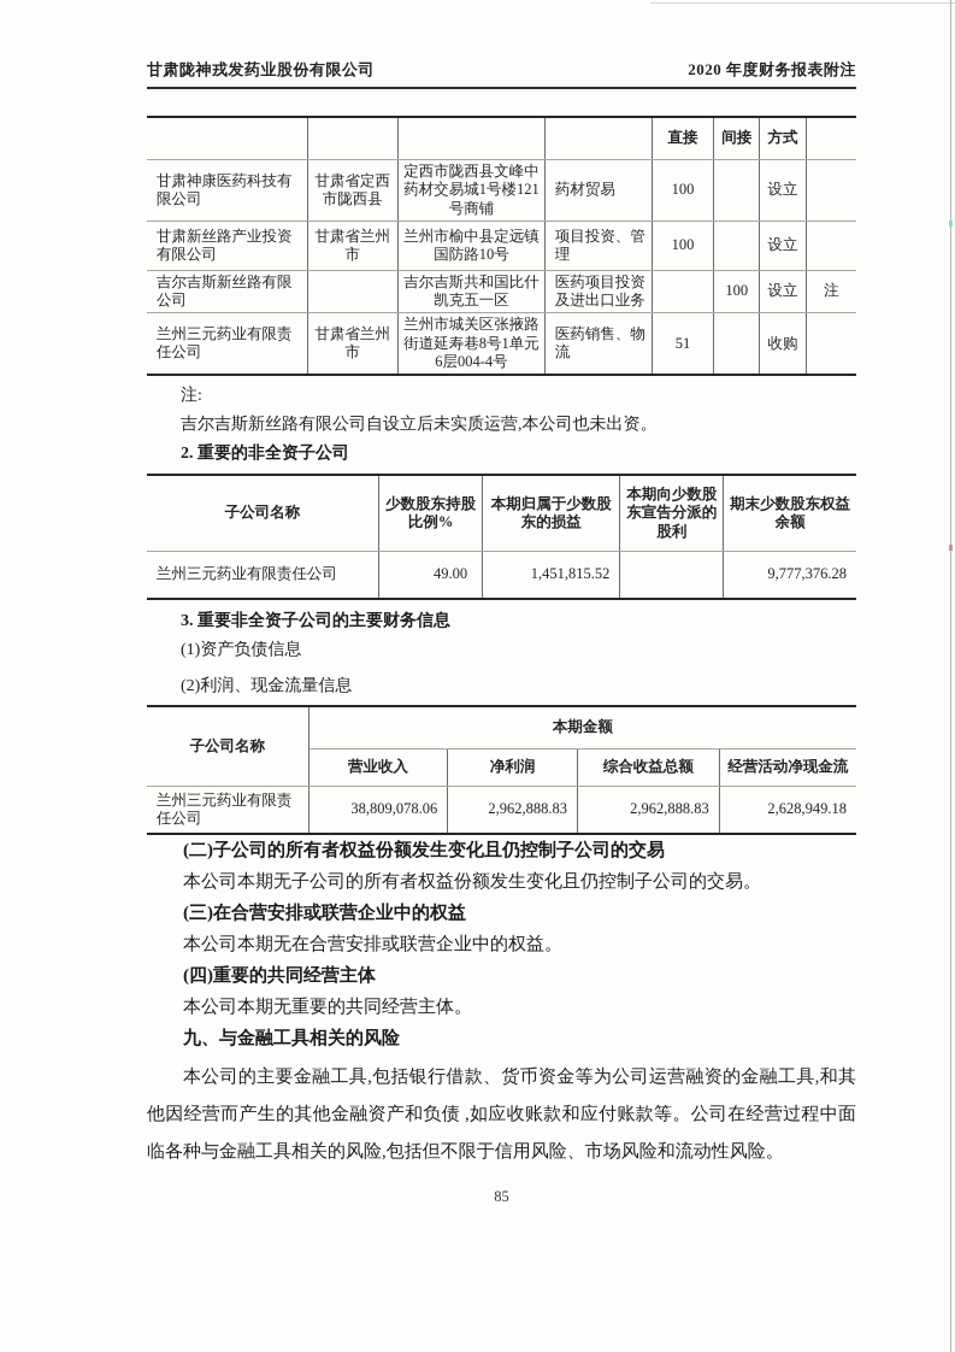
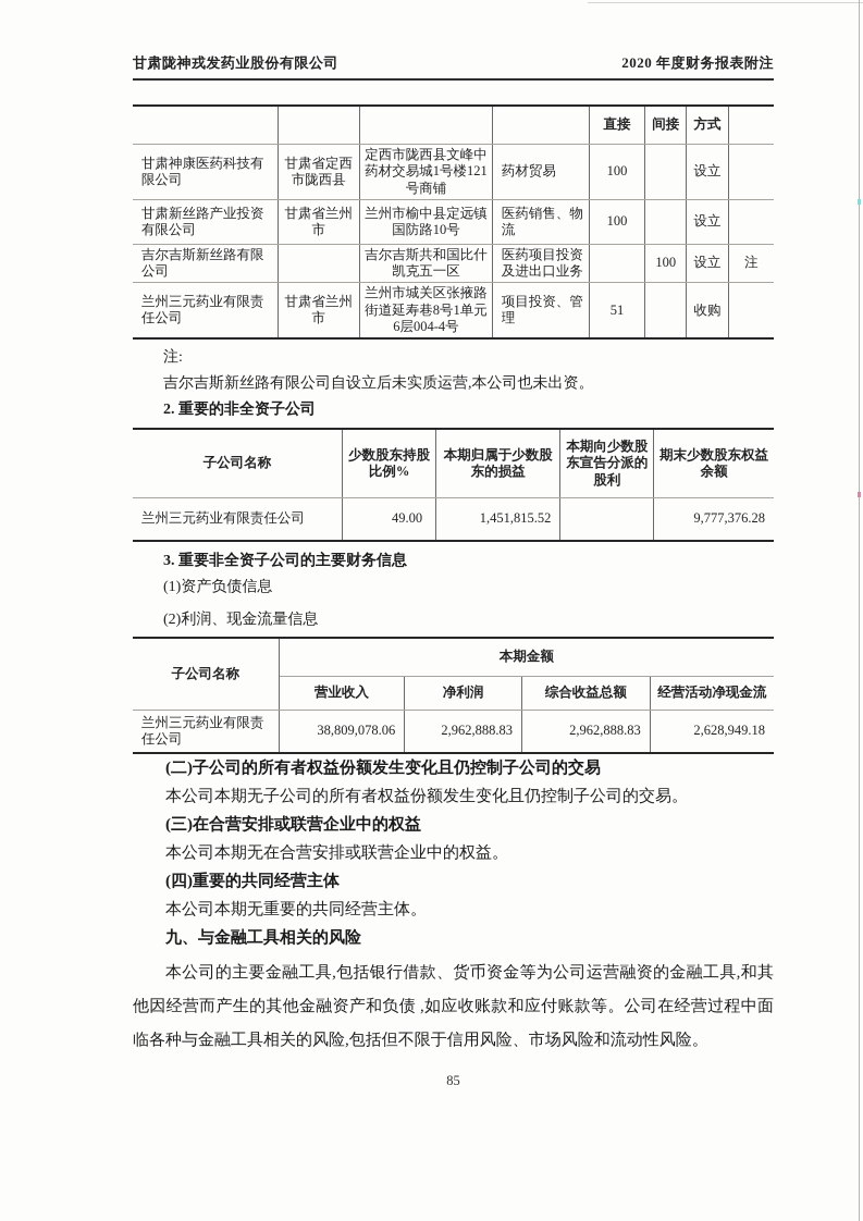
  甘肃陇神戎发药业股份有限公司
  2020 年度财务报表附注
  				直接	间接	方式
  甘肃神康医药科技有限公司	甘肃省定西市陇西县	定西市陇西县文峰中药材交易城1号楼121号商铺	药材贸易	100		设立
- 甘肃新丝路产业投资有限公司	甘肃省兰州市	兰州市榆中县定远镇国防路10号	项目投资、管理	100		设立
+ 甘肃新丝路产业投资有限公司	甘肃省兰州市	兰州市榆中县定远镇国防路10号	医药销售、物流	100		设立
  吉尔吉斯新丝路有限公司		吉尔吉斯共和国比什凯克五一区	医药项目投资及进出口业务		100	设立	注
- 兰州三元药业有限责任公司	甘肃省兰州市	兰州市城关区张掖路街道延寿巷8号1单元6层004-4号	医药销售、物流	51		收购
+ 兰州三元药业有限责任公司	甘肃省兰州市	兰州市城关区张掖路街道延寿巷8号1单元6层004-4号	项目投资、管理	51		收购
  注:
  吉尔吉斯新丝路有限公司自设立后未实质运营,本公司也未出资。
  2. 重要的非全资子公司
  子公司名称	少数股东持股比例%	本期归属于少数股东的损益	本期向少数股东宣告分派的股利	期末少数股东权益余额
  兰州三元药业有限责任公司	49.00	1,451,815.52		9,777,376.28
  3. 重要非全资子公司的主要财务信息
  (1)资产负债信息
  (2)利润、现金流量信息
  子公司名称	本期金额
  营业收入	净利润	综合收益总额	经营活动净现金流
  兰州三元药业有限责任公司	38,809,078.06	2,962,888.83	2,962,888.83	2,628,949.18
  (二)子公司的所有者权益份额发生变化且仍控制子公司的交易
  本公司本期无子公司的所有者权益份额发生变化且仍控制子公司的交易。
  (三)在合营安排或联营企业中的权益
  本公司本期无在合营安排或联营企业中的权益。
  (四)重要的共同经营主体
  本公司本期无重要的共同经营主体。
  九、与金融工具相关的风险
  本公司的主要金融工具,包括银行借款、货币资金等为公司运营融资的金融工具,和其他因经营而产生的其他金融资产和负债 ,如应收账款和应付账款等。公司在经营过程中面临各种与金融工具相关的风险,包括但不限于信用风险、市场风险和流动性风险。
  85
